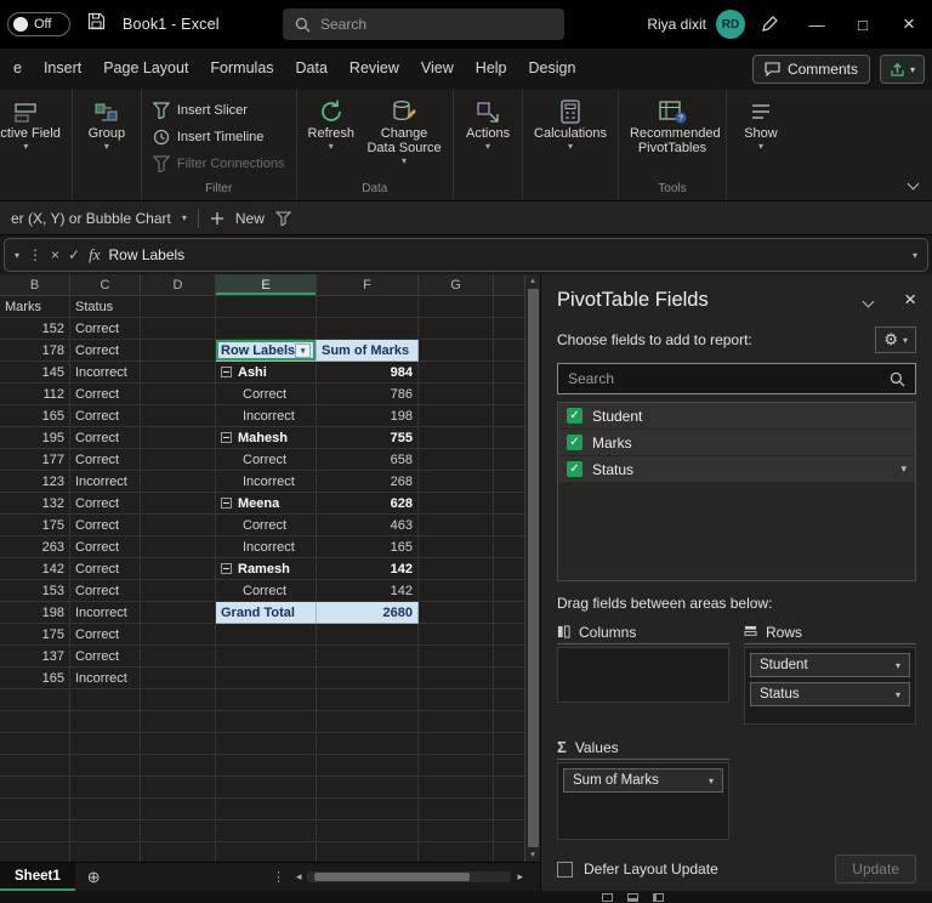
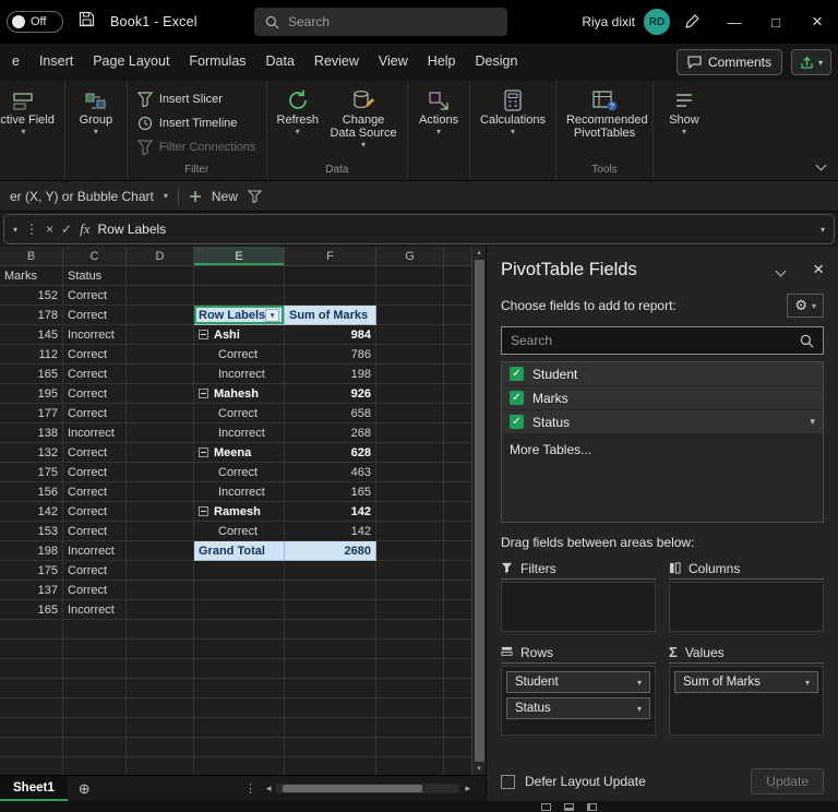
  Off
  Book1 - Excel
  Search
  Riya dixit
  RD
  —
  □
  ×
  e
  Insert
  Page Layout
  Formulas
  Data
  Review
  View
  Help
  Design
  Comments
  ▾
  ctive Field
  ▾
  Group
  ▾
  Insert Slicer
  Insert Timeline
  Filter Connections
  Filter
  Refresh
  ▾
  Change Data Source
  ▾
  Data
  Actions
  ▾
  Calculations
  ▾
  Recommended PivotTables
  Tools
  Show
  ▾
  er (X, Y) or Bubble Chart
  ▾
  New
  ▾
  ⋮
  ×
  ✓
  fx
  Row Labels
  ▾
  B
  C
  D
  E
  F
  G
  Marks
  Status
  152
  Correct
  178
  Correct
  Row Labels
  Sum of Marks
  145
  Incorrect
  Ashi
  984
  112
  Correct
  Correct
  786
  165
  Correct
  Incorrect
  198
  195
  Correct
  Mahesh
- 755
+ 926
  177
  Correct
  Correct
  658
- 123
+ 138
  Incorrect
  Incorrect
  268
  132
  Correct
  Meena
  628
  175
  Correct
  Correct
  463
- 263
+ 156
  Correct
  Incorrect
  165
  142
  Correct
  Ramesh
  142
  153
  Correct
  Correct
  142
  198
  Incorrect
  Grand Total
  2680
  175
  Correct
  137
  Correct
  165
  Incorrect
  Sheet1
  ⊕
  ⋮
  ◂
  ▸
  PivotTable Fields
  ×
  Choose fields to add to report:
  ⚙
  ▾
  Search
  ✓
  Student
  ✓
  Marks
  ✓
  Status
  ▾
+ More Tables...
  Drag fields between areas below:
+ Filters
  Columns
  Rows
  Student
  ▾
  Status
  ▾
  Σ
  Values
  Sum of Marks
  ▾
  Defer Layout Update
  Update
